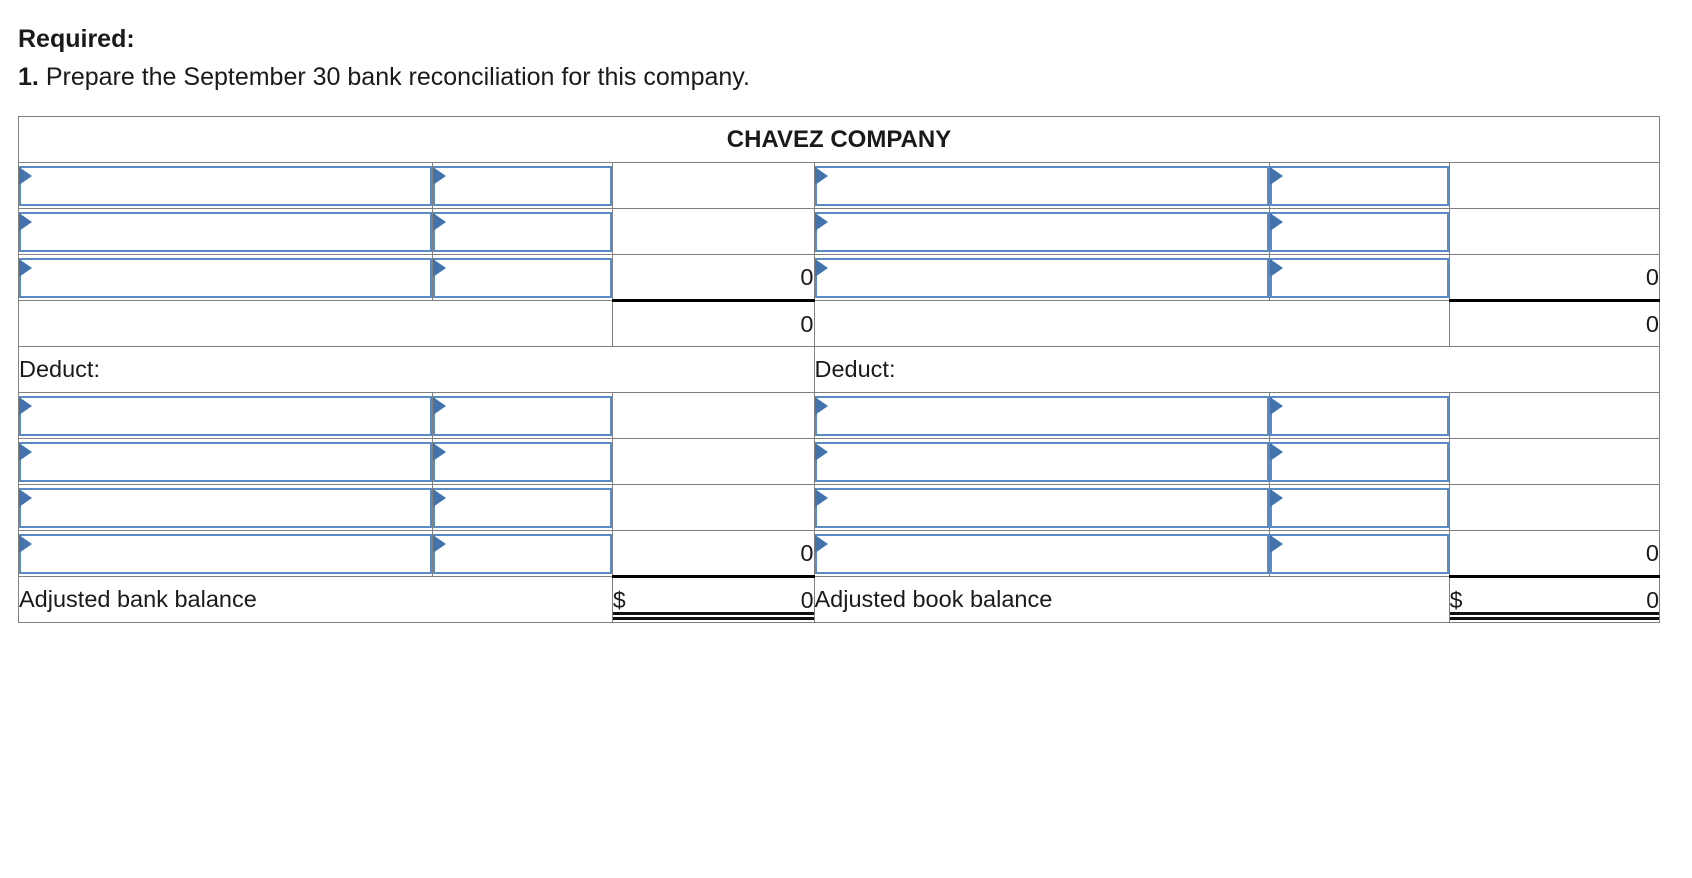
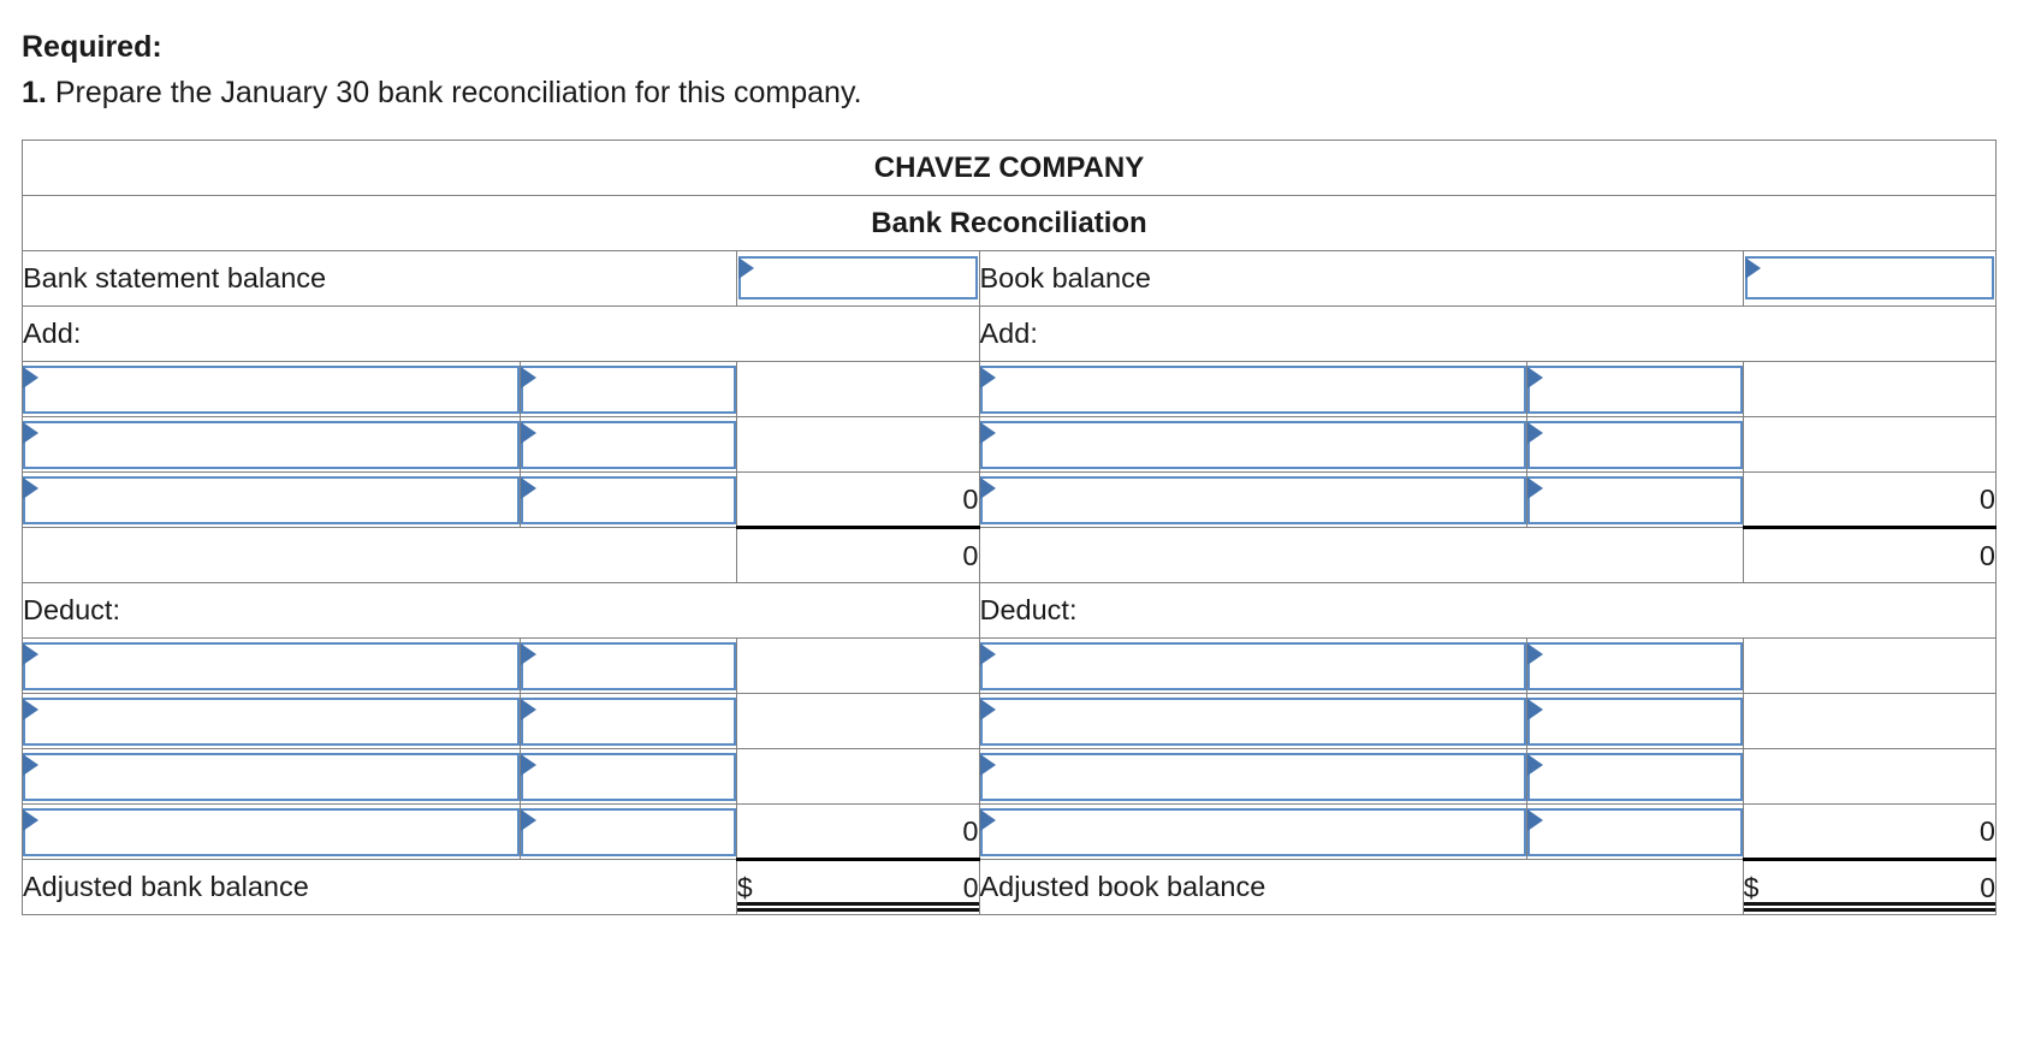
  Required:
- 1. Prepare the September 30 bank reconciliation for this company.
+ 1. Prepare the January 30 bank reconciliation for this company.
  CHAVEZ COMPANY
+ Bank Reconciliation
+ Bank statement balance		Book balance
+ Add:	Add:
  		0			0
  	0		0
  Deduct:	Deduct:
  		0			0
  Adjusted bank balance	$ 0	Adjusted book balance	$ 0
